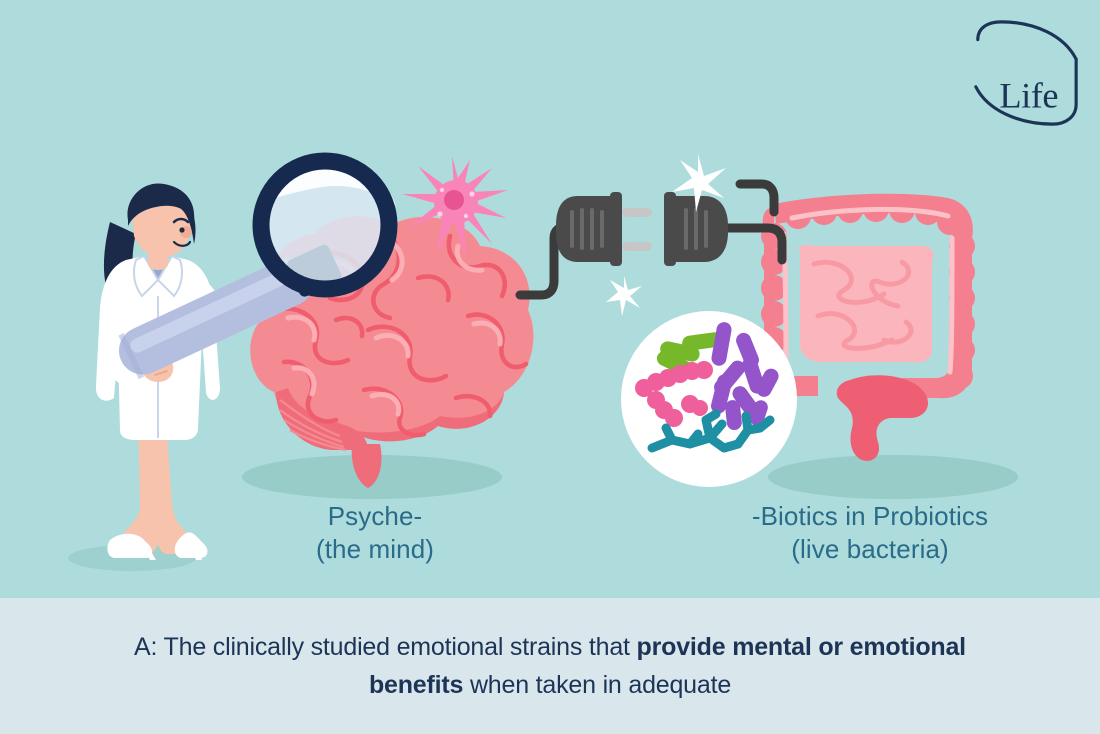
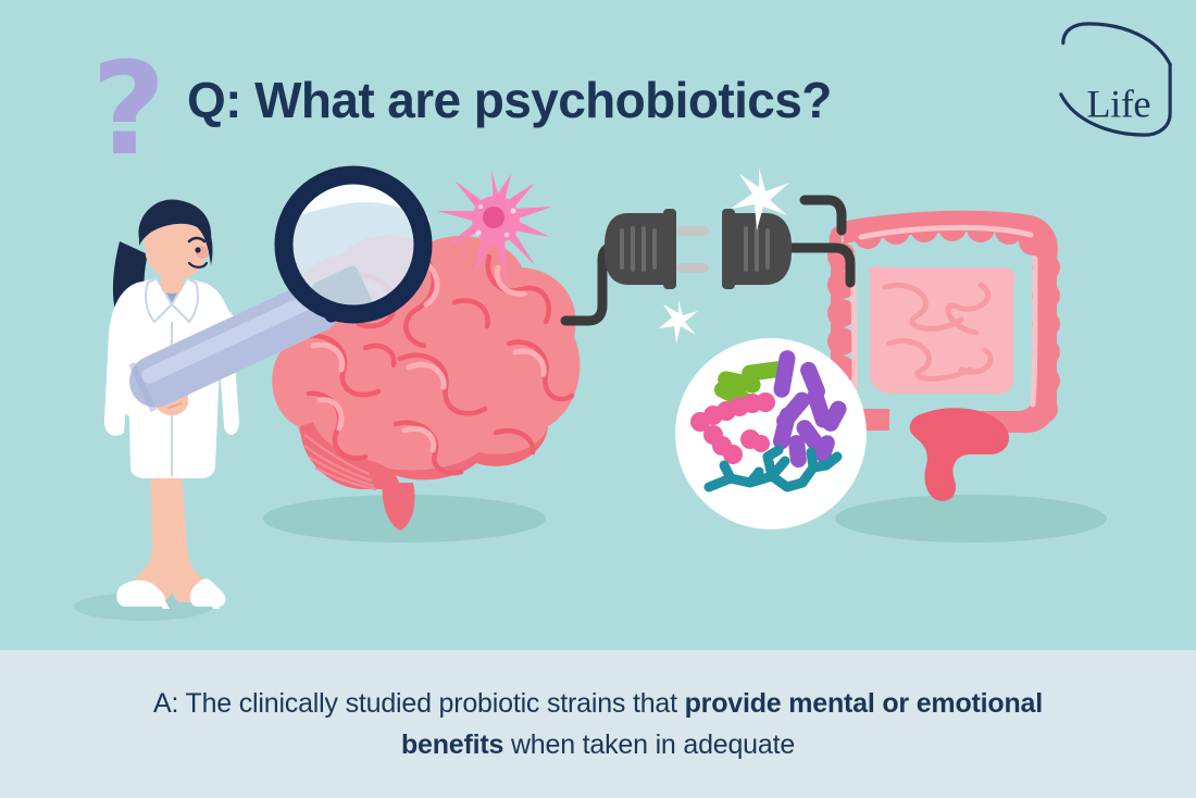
+ ?
+ Q: What are psychobiotics?
  Life
- Psyche-
- (the mind)
- -Biotics in Probiotics
- (live bacteria)
- A: The clinically studied emotional strains that provide mental or emotional benefits when taken in adequate
+ A: The clinically studied probiotic strains that provide mental or emotional benefits when taken in adequate
